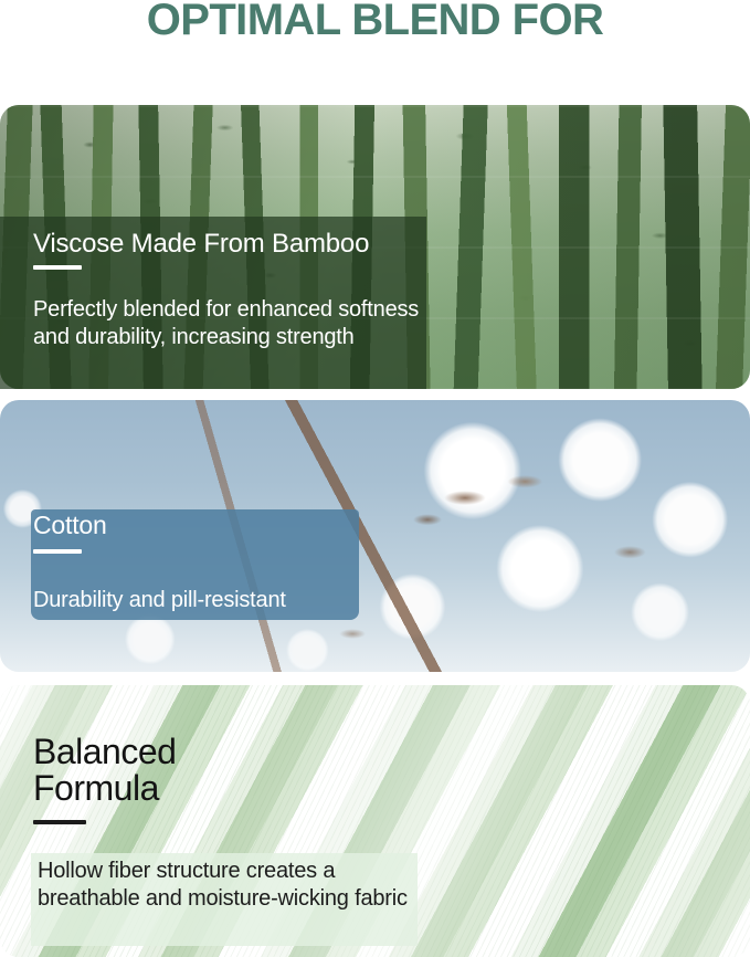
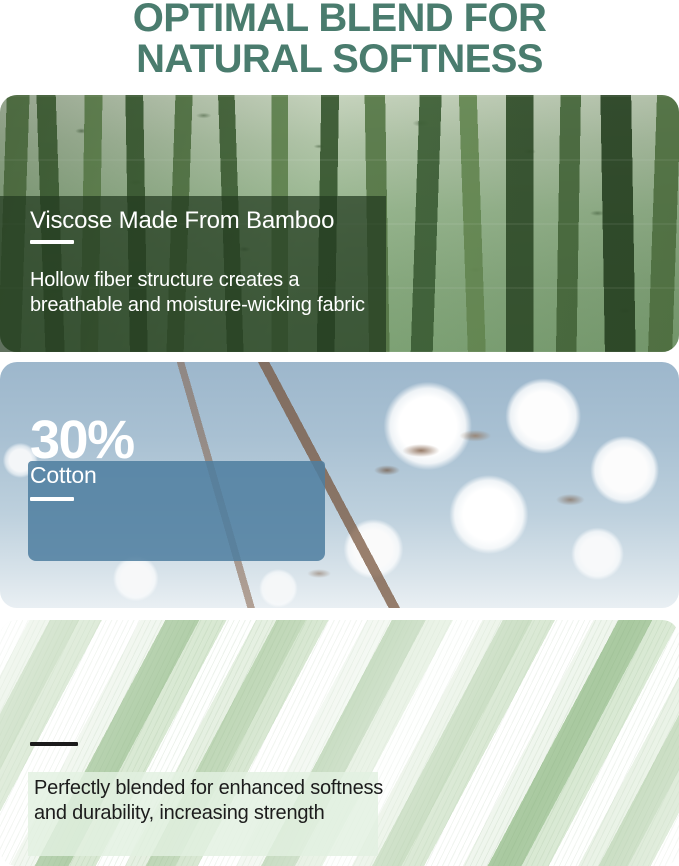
  OPTIMAL BLEND FOR
+ NATURAL SOFTNESS
  Viscose Made From Bamboo
- Perfectly blended for enhanced softness and durability, increasing strength
+ Hollow fiber structure creates a breathable and moisture-wicking fabric
+ 30%
  Cotton
- Durability and pill-resistant
- Balanced
- Formula
- Hollow fiber structure creates a breathable and moisture-wicking fabric
+ Perfectly blended for enhanced softness and durability, increasing strength
